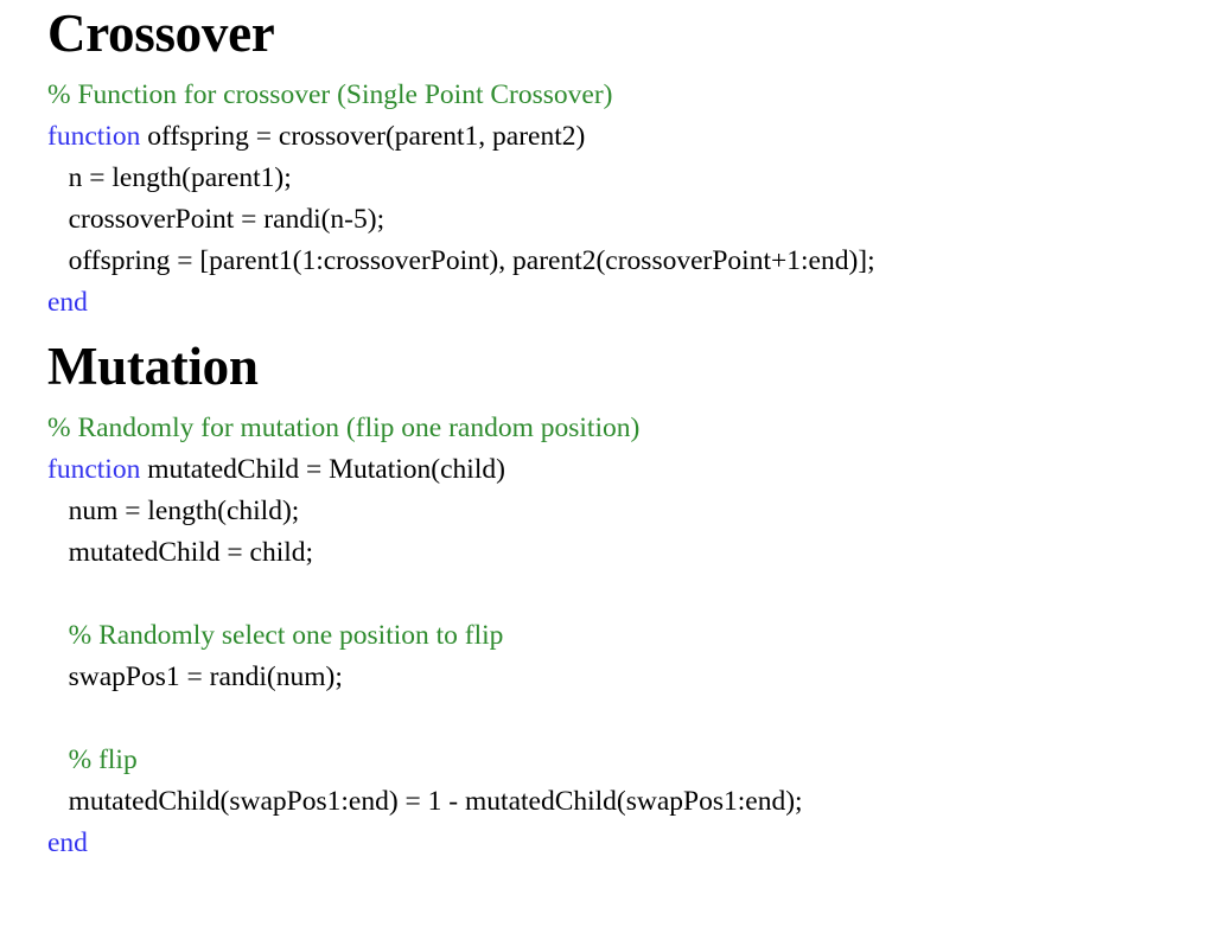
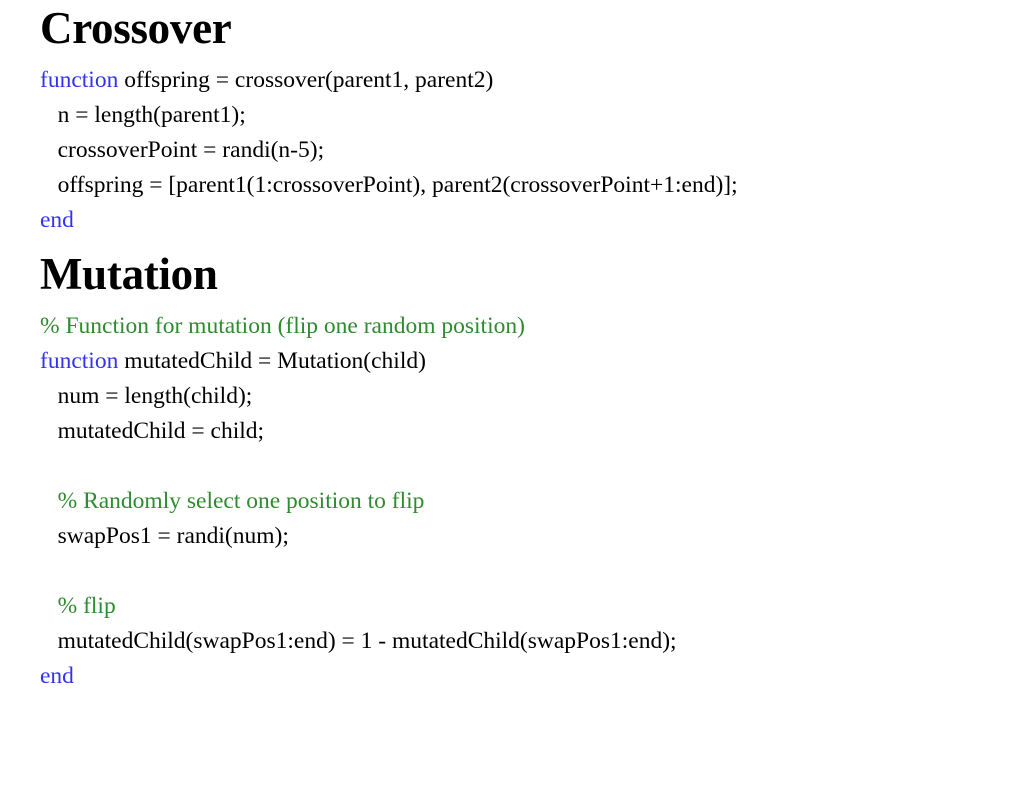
  Crossover
- % Function for crossover (Single Point Crossover)
  function offspring = crossover(parent1, parent2)
  n = length(parent1);
  crossoverPoint = randi(n-5);
  offspring = [parent1(1:crossoverPoint), parent2(crossoverPoint+1:end)];
  end
  Mutation
- % Randomly for mutation (flip one random position)
+ % Function for mutation (flip one random position)
  function mutatedChild = Mutation(child)
  num = length(child);
  mutatedChild = child;
  % Randomly select one position to flip
  swapPos1 = randi(num);
  % flip
  mutatedChild(swapPos1:end) = 1 - mutatedChild(swapPos1:end);
  end
